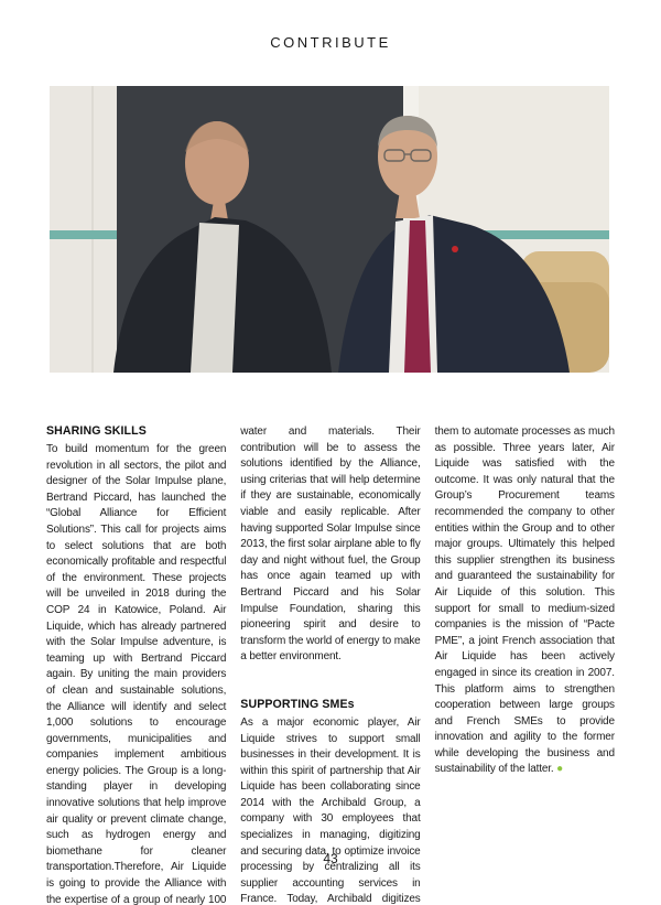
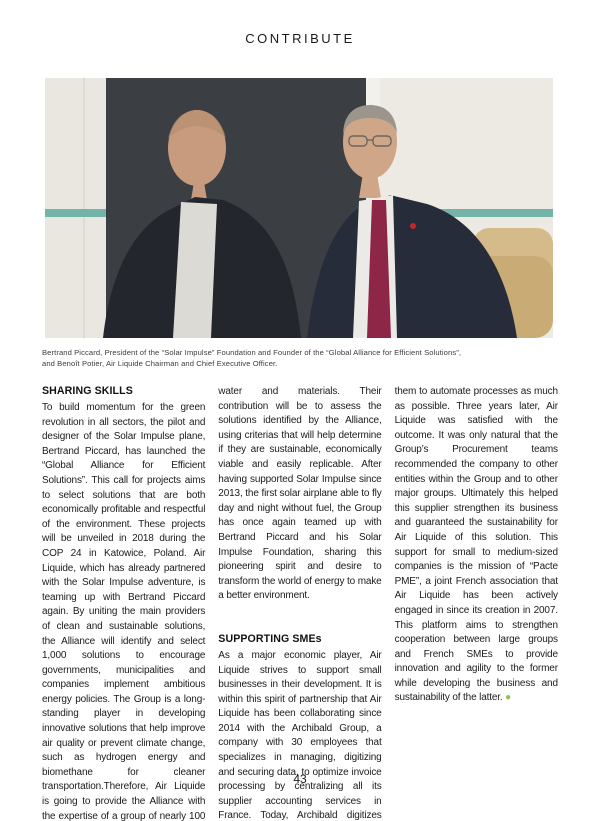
  CONTRIBUTE
+ Bertrand Piccard, President of the “Solar Impulse” Foundation and Founder of the “Global Alliance for Efficient Solutions”,
+ and Benoît Potier, Air Liquide Chairman and Chief Executive Officer.
  SHARING SKILLS
  To build momentum for the green revolution in all sectors, the pilot and designer of the Solar Impulse plane, Bertrand Piccard, has launched the “Global Alliance for Efficient Solutions”. This call for projects aims to select solutions that are both economically profitable and respectful of the environment. These projects will be unveiled in 2018 during the COP 24 in Katowice, Poland. Air Liquide, which has already partnered with the Solar Impulse adventure, is teaming up with Bertrand Piccard again. By uniting the main providers of clean and sustainable solutions, the Alliance will identify and select 1,000 solutions to encourage governments, municipalities and companies implement ambitious energy policies. The Group is a long-standing player in developing innovative solutions that help improve air quality or prevent climate change, such as hydrogen energy and biomethane for cleaner transportation.Therefore, Air Liquide is going to provide the Alliance with the expertise of a group of nearly 100
  water and materials. Their contribution will be to assess the solutions identified by the Alliance, using criterias that will help determine if they are sustainable, economically viable and easily replicable. After having supported Solar Impulse since 2013, the first solar airplane able to fly day and night without fuel, the Group has once again teamed up with Bertrand Piccard and his Solar Impulse Foundation, sharing this pioneering spirit and desire to transform the world of energy to make a better environment.
  SUPPORTING SMEs
  As a major economic player, Air Liquide strives to support small businesses in their development. It is within this spirit of partnership that Air Liquide has been collaborating since 2014 with the Archibald Group, a company with 30 employees that specializes in managing, digitizing and securing data, to optimize invoice processing by centralizing all its supplier accounting services in France. Today, Archibald digitizes
  them to automate processes as much as possible. Three years later, Air Liquide was satisfied with the outcome. It was only natural that the Group’s Procurement teams recommended the company to other entities within the Group and to other major groups. Ultimately this helped this supplier strengthen its business and guaranteed the sustainability for Air Liquide of this solution. This support for small to medium-sized companies is the mission of “Pacte PME”, a joint French association that Air Liquide has been actively engaged in since its creation in 2007. This platform aims to strengthen cooperation between large groups and French SMEs to provide innovation and agility to the former while developing the business and sustainability of the latter. ●
  43
